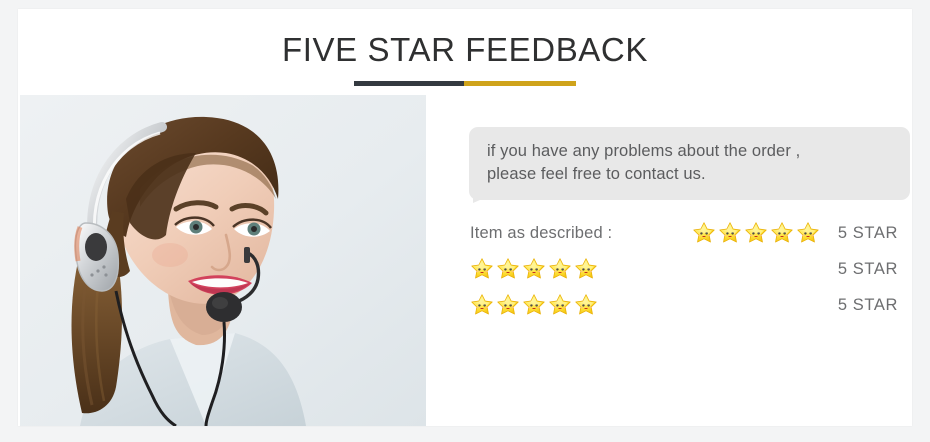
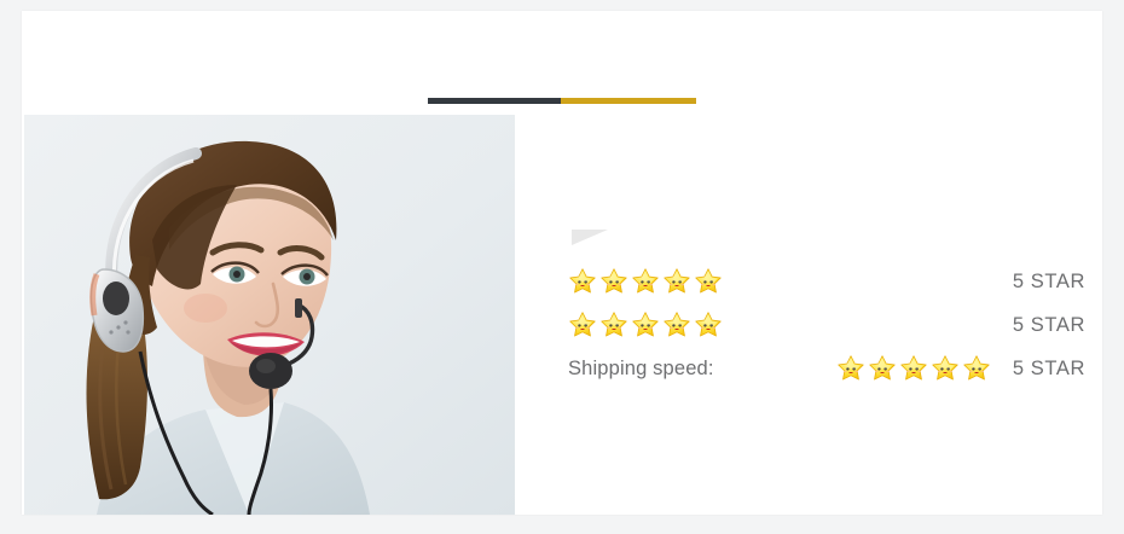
- FIVE STAR FEEDBACK
- if you have any problems about the order ,
- please feel free to contact us.
- Item as described :
  5 STAR
  5 STAR
+ Shipping speed:
  5 STAR
